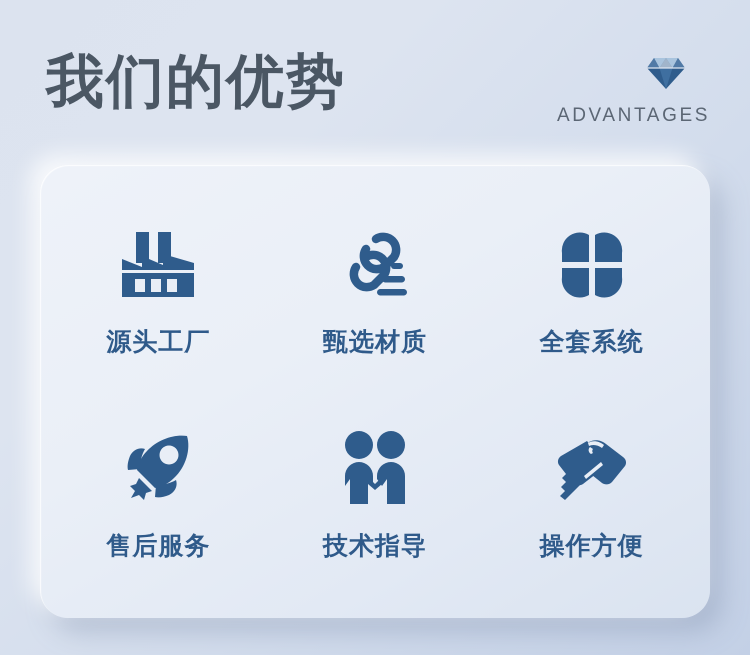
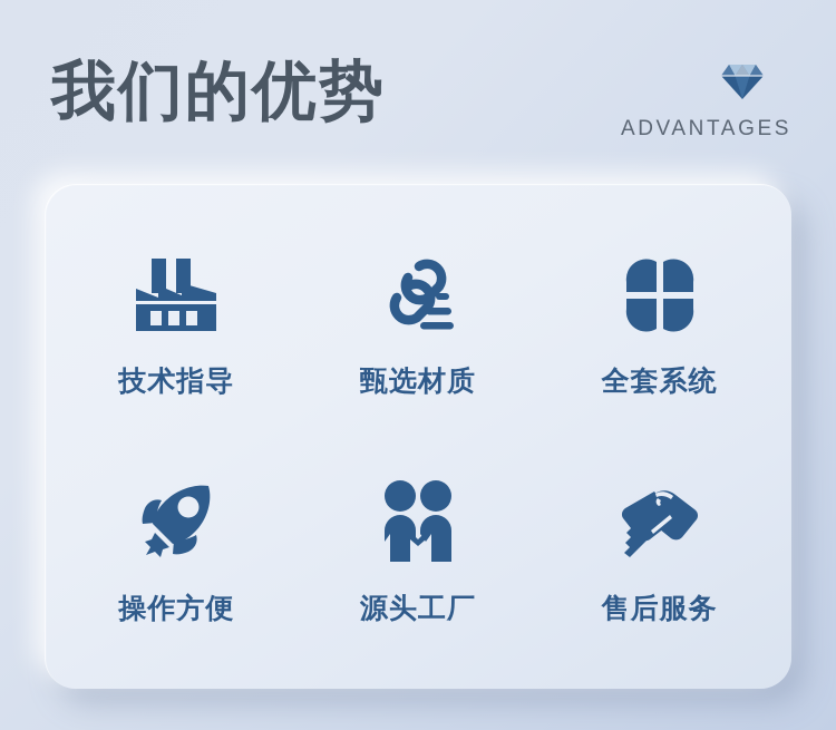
  我们的优势
  ADVANTAGES
- 源头工厂
+ 技术指导
  甄选材质
  全套系统
- 售后服务
+ 操作方便
- 技术指导
+ 源头工厂
- 操作方便
+ 售后服务
